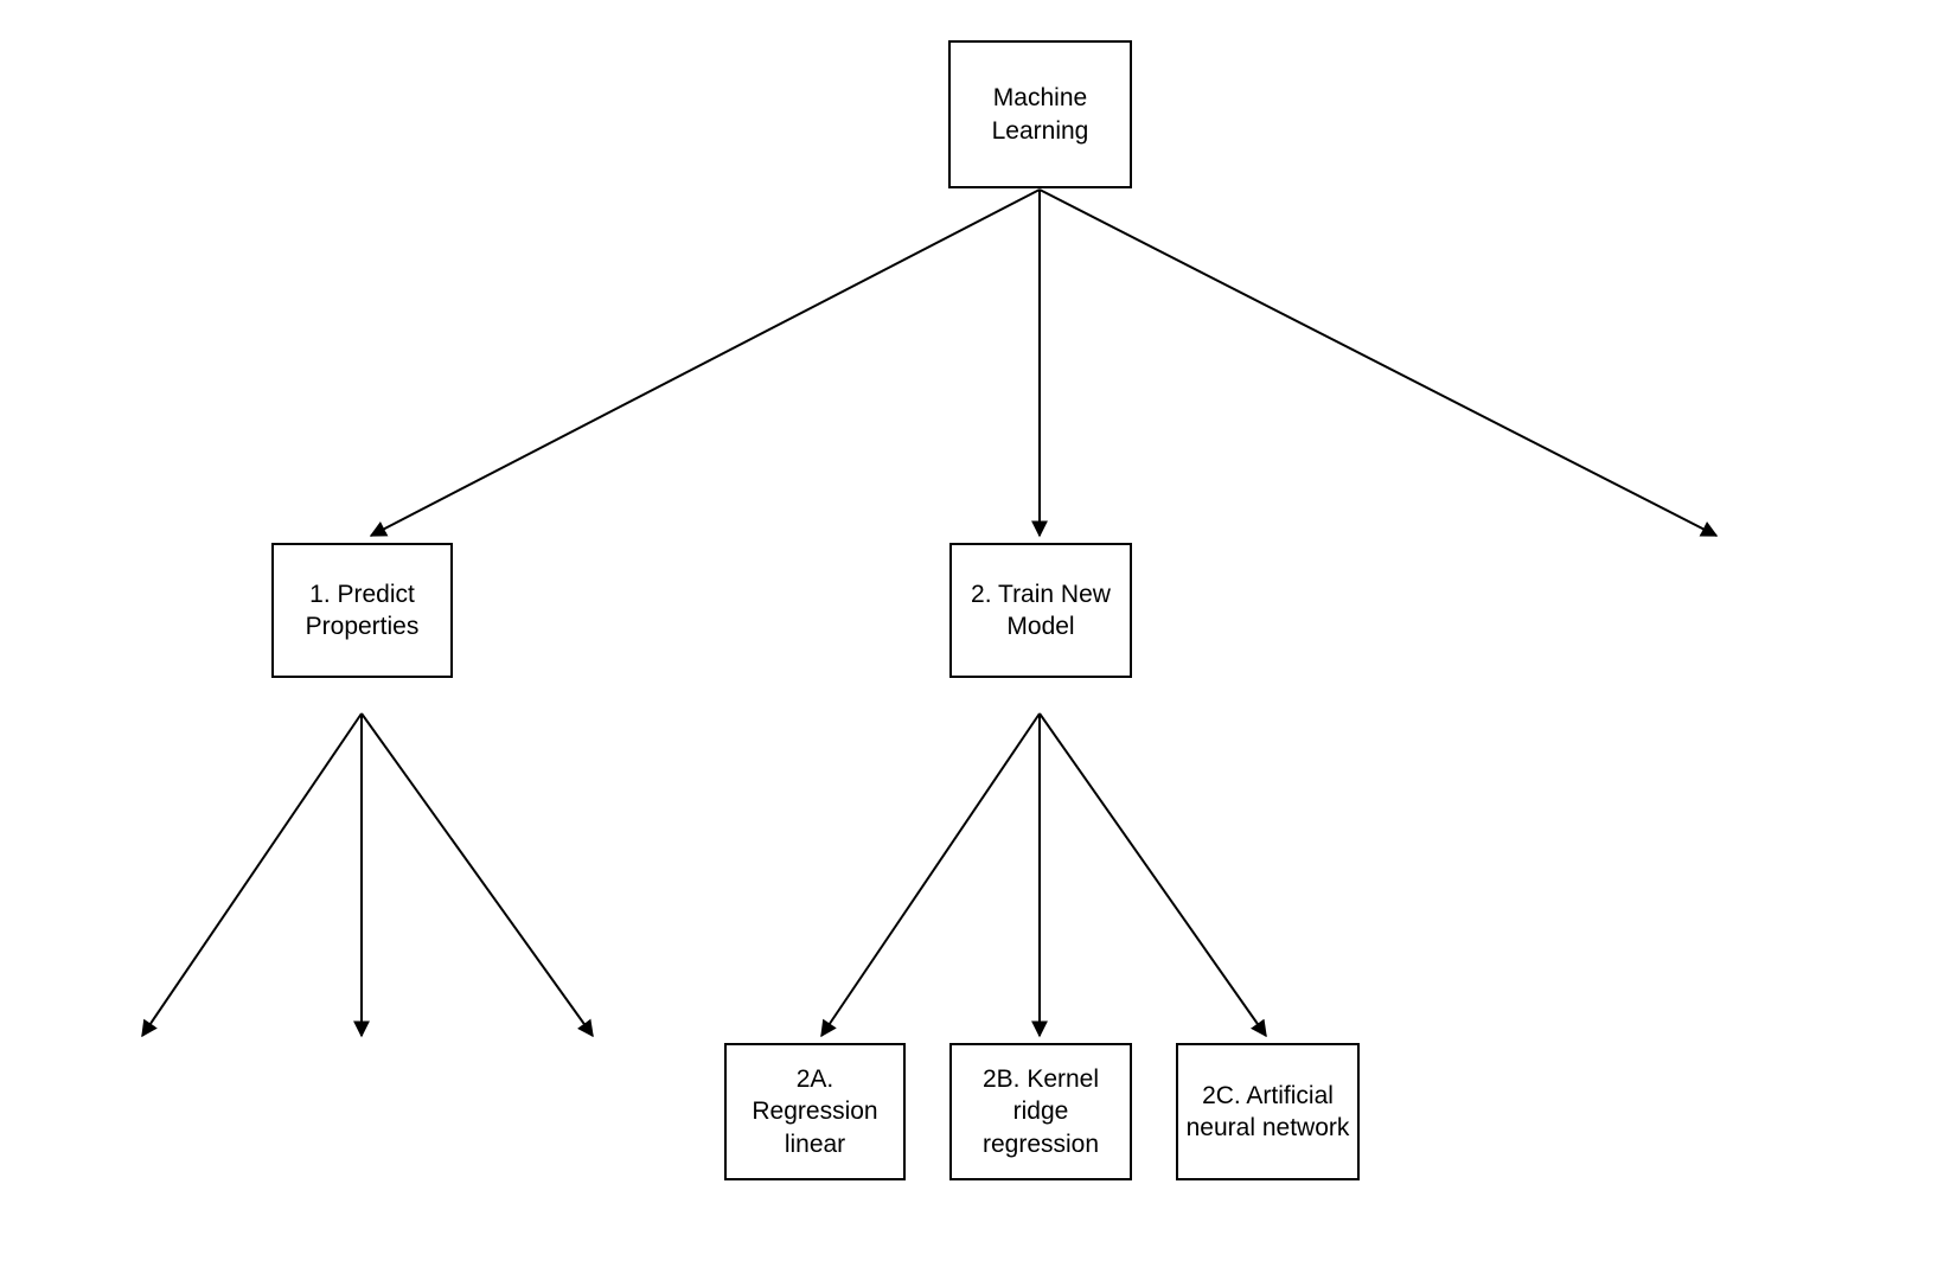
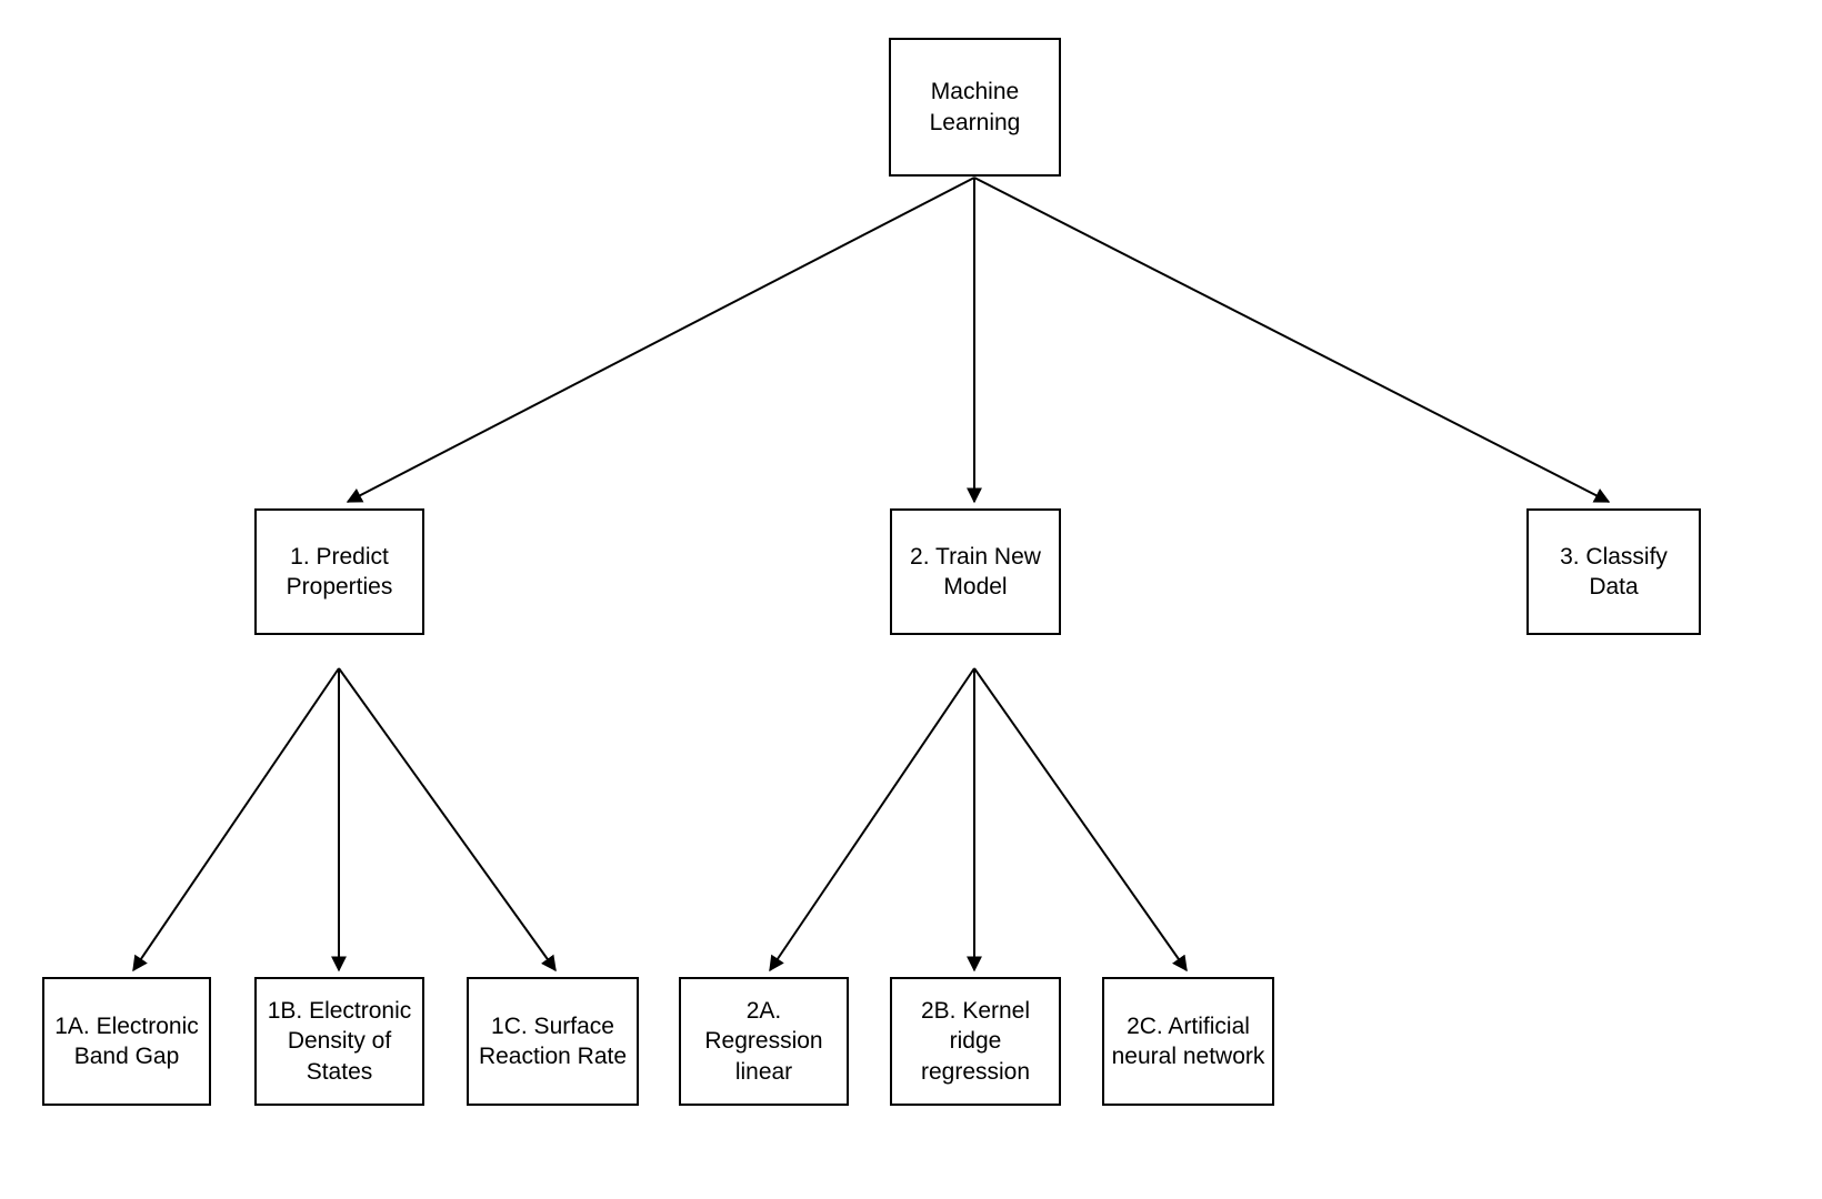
  Machine
  Learning
  1. Predict
  Properties
  2. Train New
  Model
+ 3. Classify
+ Data
+ 1A. Electronic
+ Band Gap
+ 1B. Electronic
+ Density of
+ States
+ 1C. Surface
+ Reaction Rate
  2A.
  Regression
  linear
  2B. Kernel
  ridge
  regression
  2C. Artificial
  neural network
